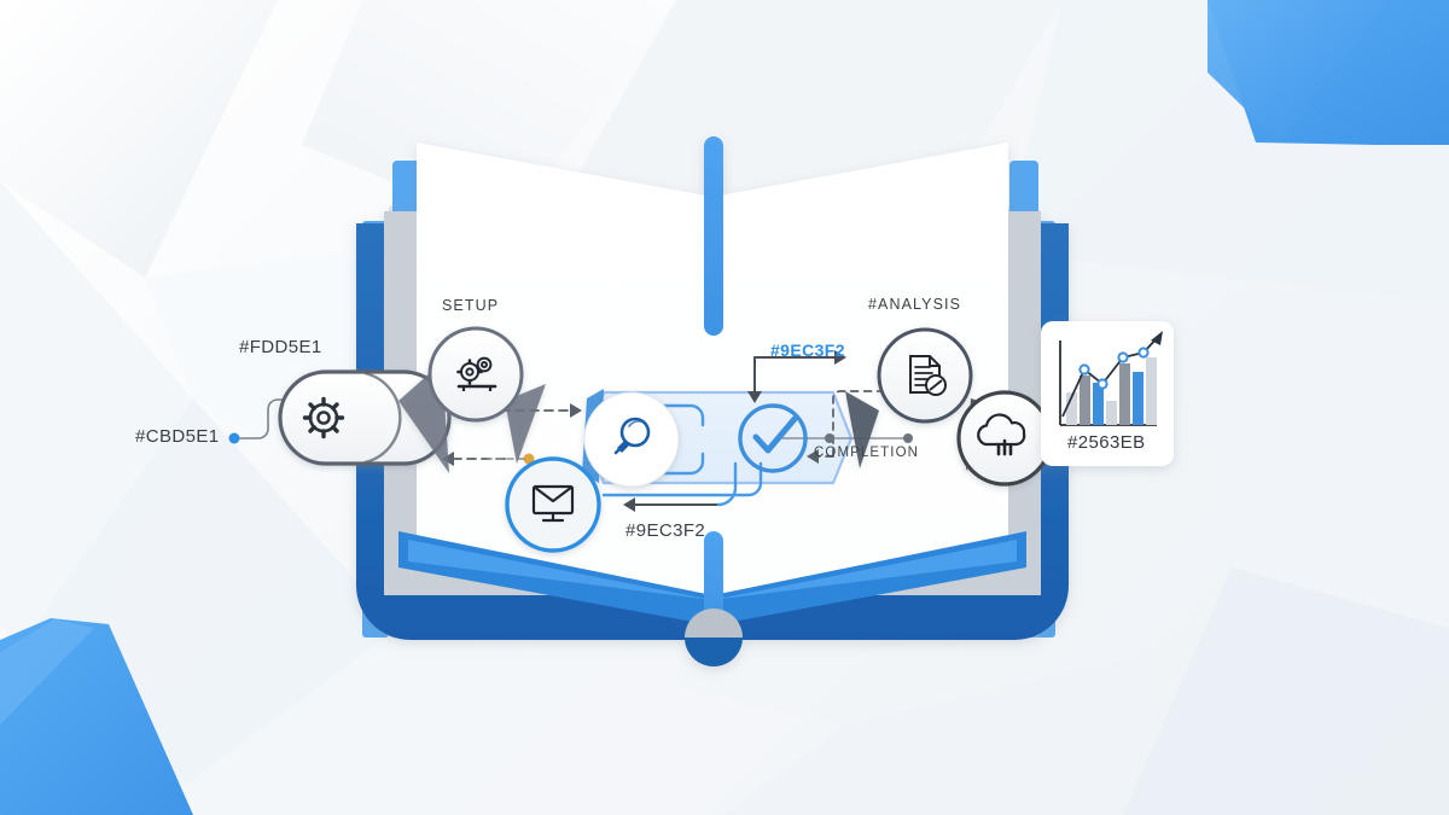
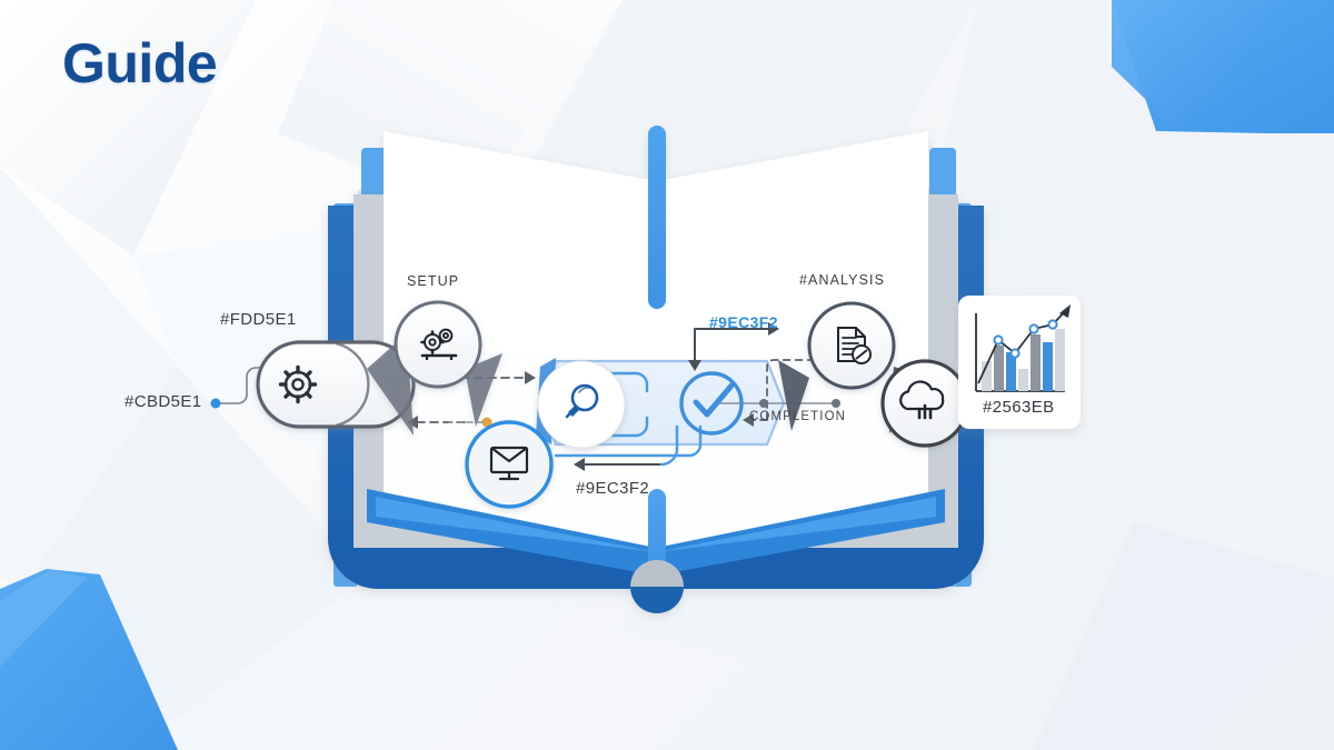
+ Guide
  #CBD5E1
  #FDD5E1
  SETUP
  #9EC3F2
  #ANALYSIS
  COMPLETION
  #9EC3F2
  #2563EB
